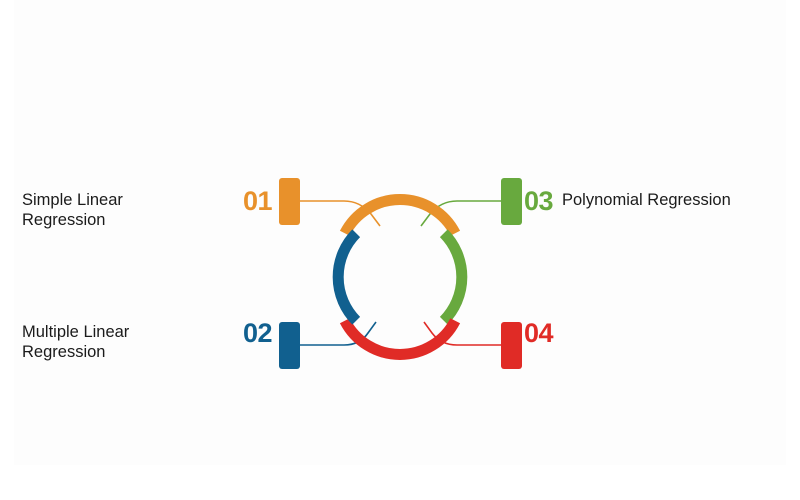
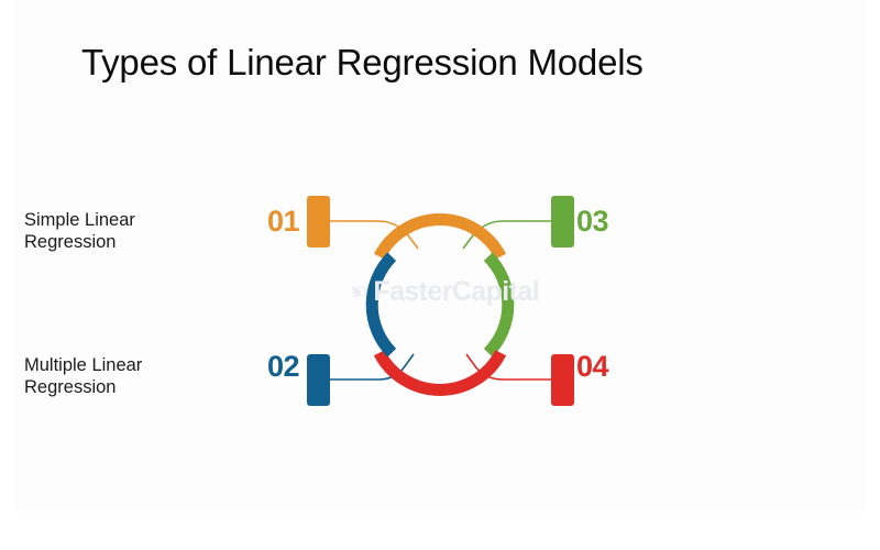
+ Types of Linear Regression Models
+ FasterCapital
  01
  02
  03
  04
  Simple Linear
  Regression
  Multiple Linear
  Regression
- Polynomial Regression
